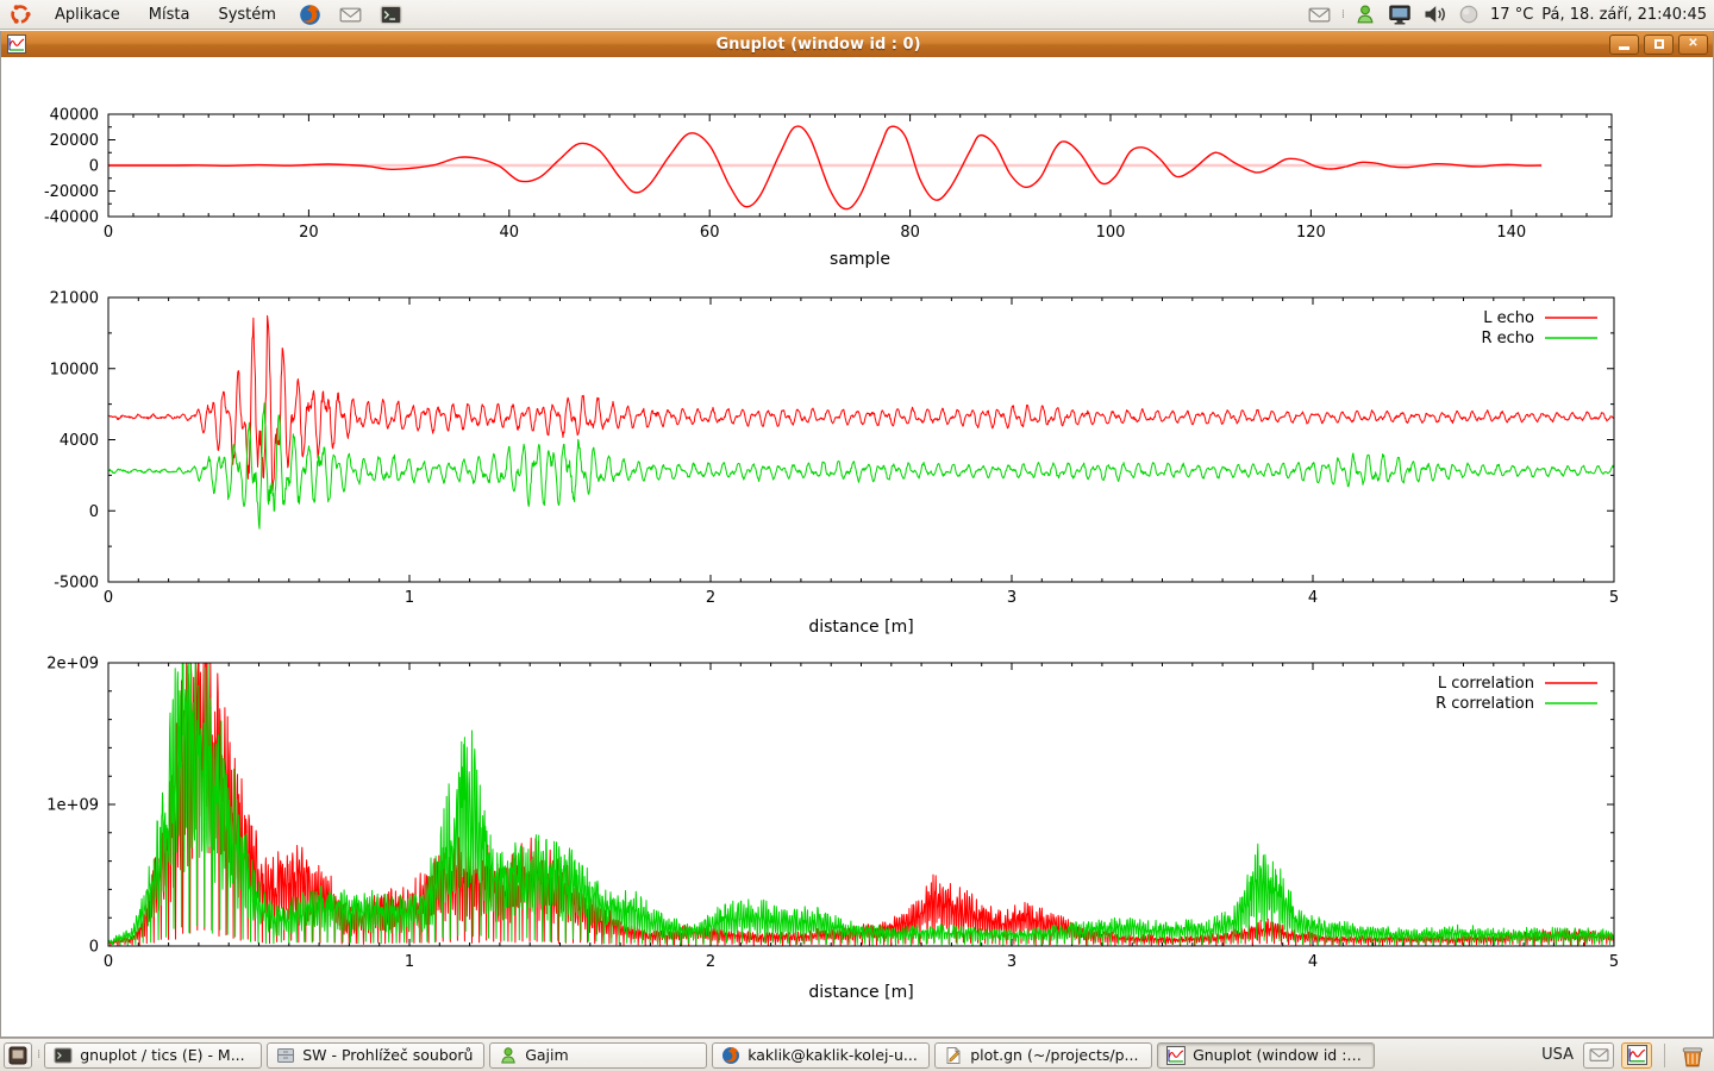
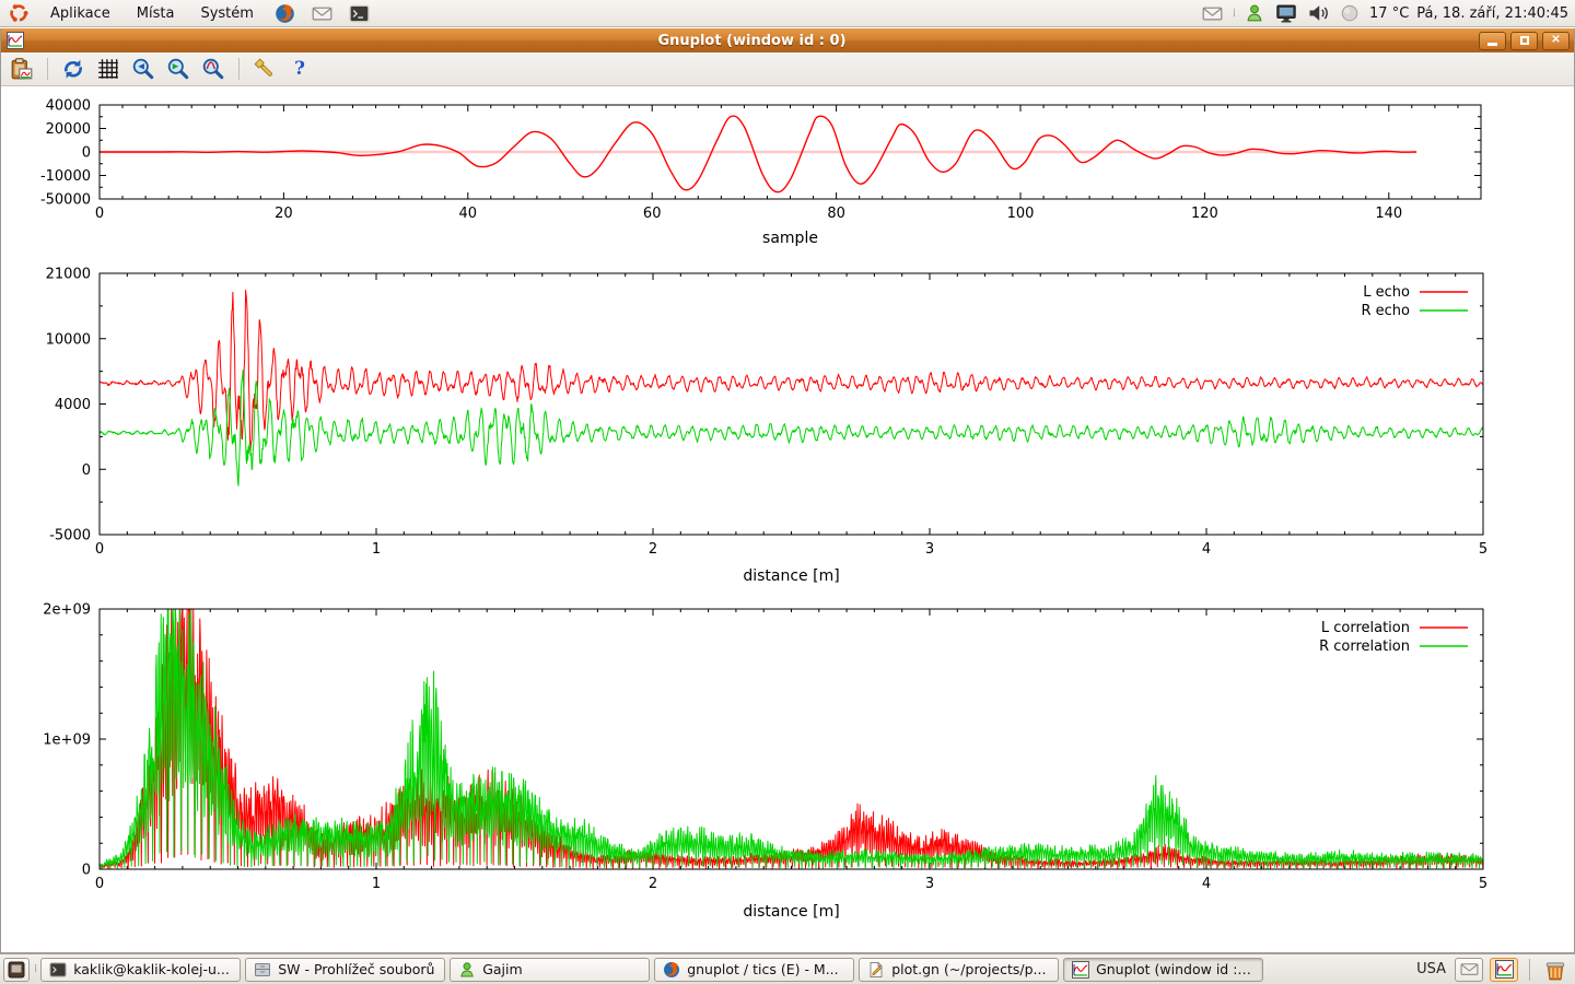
  Aplikace
  Místa
  Systém
  ⁞
  17 °C
  Pá, 18. září, 21:40:45
  Gnuplot (window id : 0)
  ✕
+ ?
  0
  20
  40
  60
  80
  100
  120
  140
- -40000
+ -50000
- -20000
+ -10000
  0
  20000
  40000
  sample
  0
  1
  2
  3
  4
  5
  -5000
  0
  4000
  10000
  21000
  distance [m]
  L echo
  R echo
  0
  1
  2
  3
  4
  5
  0
  1e+09
  2e+09
  distance [m]
  L correlation
  R correlation
  ⁞
- gnuplot / tics (E) - M...
+ kaklik@kaklik-kolej-u...
  SW - Prohlížeč souborů
  Gajim
- kaklik@kaklik-kolej-u...
+ gnuplot / tics (E) - M...
  plot.gn (~/projects/p...
  Gnuplot (window id : 0)
  USA
